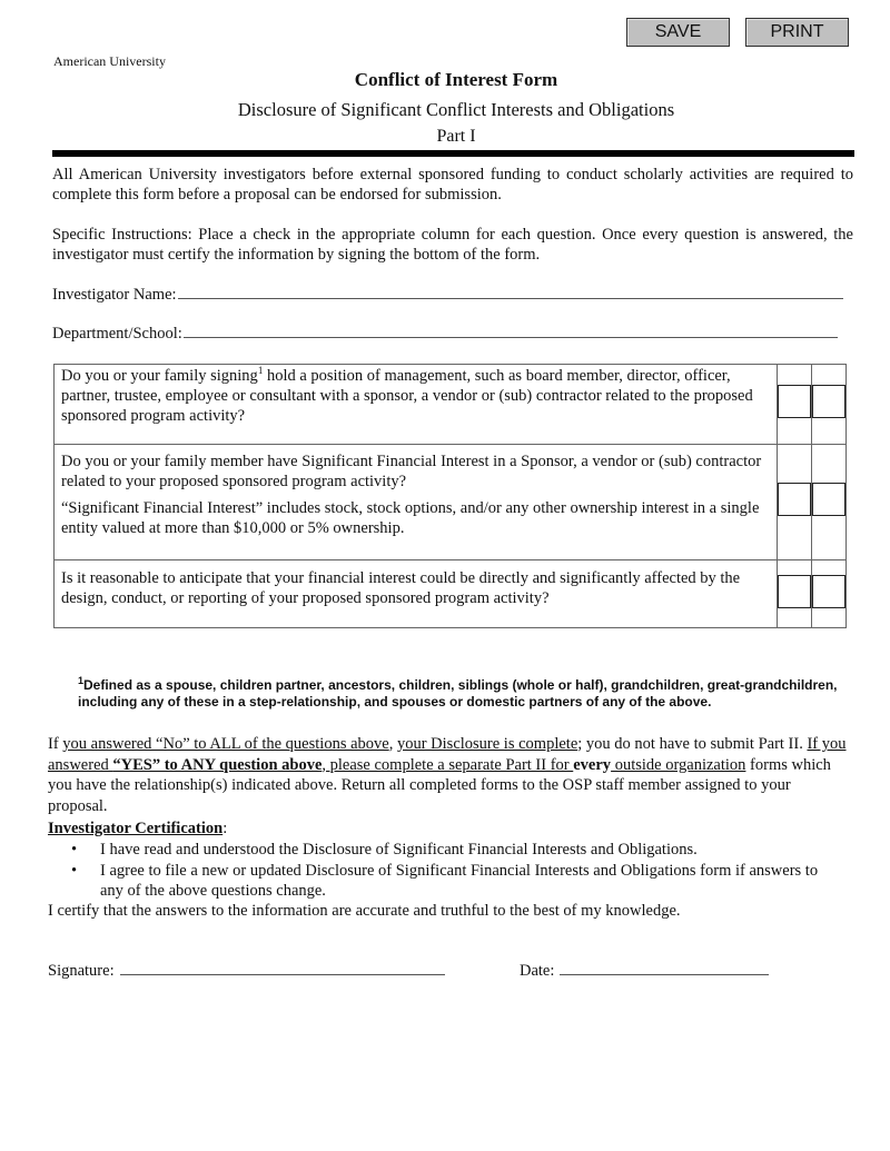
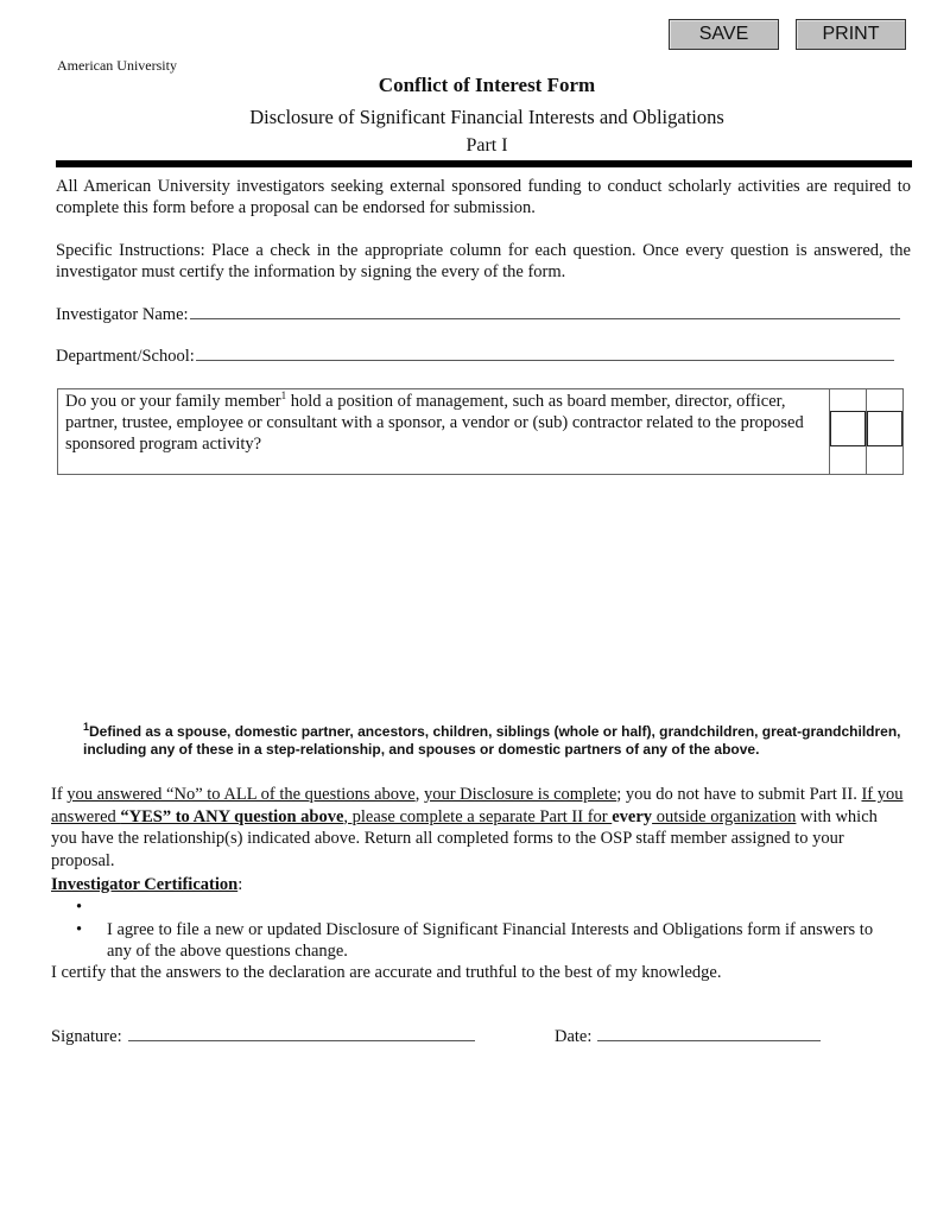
  SAVE
  PRINT
  American University
  Conflict of Interest Form
- Disclosure of Significant Conflict Interests and Obligations
+ Disclosure of Significant Financial Interests and Obligations
  Part I
- All American University investigators before external sponsored funding to conduct scholarly activities are required to complete this form before a proposal can be endorsed for submission.
+ All American University investigators seeking external sponsored funding to conduct scholarly activities are required to complete this form before a proposal can be endorsed for submission.
- Specific Instructions: Place a check in the appropriate column for each question. Once every question is answered, the investigator must certify the information by signing the bottom of the form.
+ Specific Instructions: Place a check in the appropriate column for each question. Once every question is answered, the investigator must certify the information by signing the every of the form.
  Investigator Name:
  Department/School:
- Do you or your family signing1 hold a position of management, such as board member, director, officer, partner, trustee, employee or consultant with a sponsor, a vendor or (sub) contractor related to the proposed sponsored program activity?
+ Do you or your family member1 hold a position of management, such as board member, director, officer, partner, trustee, employee or consultant with a sponsor, a vendor or (sub) contractor related to the proposed sponsored program activity?
- Do you or your family member have Significant Financial Interest in a Sponsor, a vendor or (sub) contractor related to your proposed sponsored program activity? “Significant Financial Interest” includes stock, stock options, and/or any other ownership interest in a single entity valued at more than $10,000 or 5% ownership.
- Is it reasonable to anticipate that your financial interest could be directly and significantly affected by the design, conduct, or reporting of your proposed sponsored program activity?
- 1Defined as a spouse, children partner, ancestors, children, siblings (whole or half), grandchildren, great-grandchildren, including any of these in a step-relationship, and spouses or domestic partners of any of the above.
+ 1Defined as a spouse, domestic partner, ancestors, children, siblings (whole or half), grandchildren, great-grandchildren, including any of these in a step-relationship, and spouses or domestic partners of any of the above.
- If you answered “No” to ALL of the questions above, your Disclosure is complete; you do not have to submit Part II. If you answered “YES” to ANY question above, please complete a separate Part II for every outside organization forms which you have the relationship(s) indicated above. Return all completed forms to the OSP staff member assigned to your proposal.
+ If you answered “No” to ALL of the questions above, your Disclosure is complete; you do not have to submit Part II. If you answered “YES” to ANY question above, please complete a separate Part II for every outside organization with which you have the relationship(s) indicated above. Return all completed forms to the OSP staff member assigned to your proposal.
  Investigator Certification:
  •
- I have read and understood the Disclosure of Significant Financial Interests and Obligations.
  •
  I agree to file a new or updated Disclosure of Significant Financial Interests and Obligations form if answers to any of the above questions change.
- I certify that the answers to the information are accurate and truthful to the best of my knowledge.
+ I certify that the answers to the declaration are accurate and truthful to the best of my knowledge.
  Signature:
  Date:
